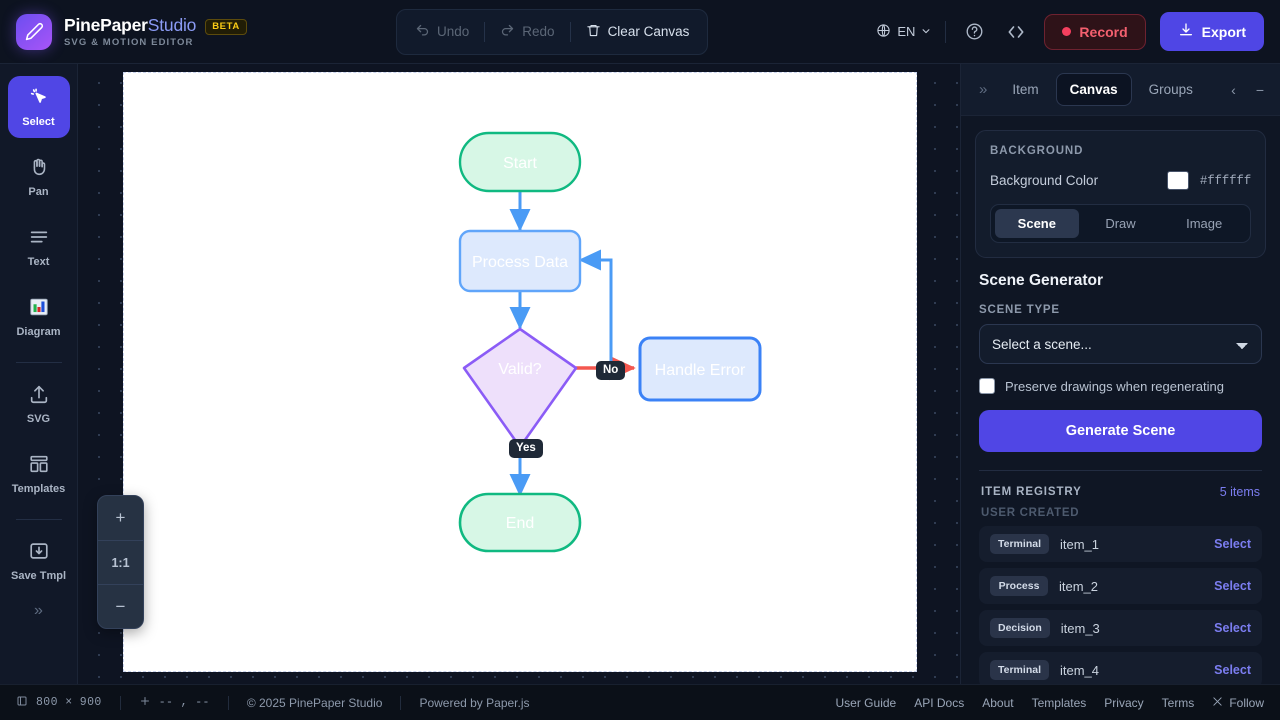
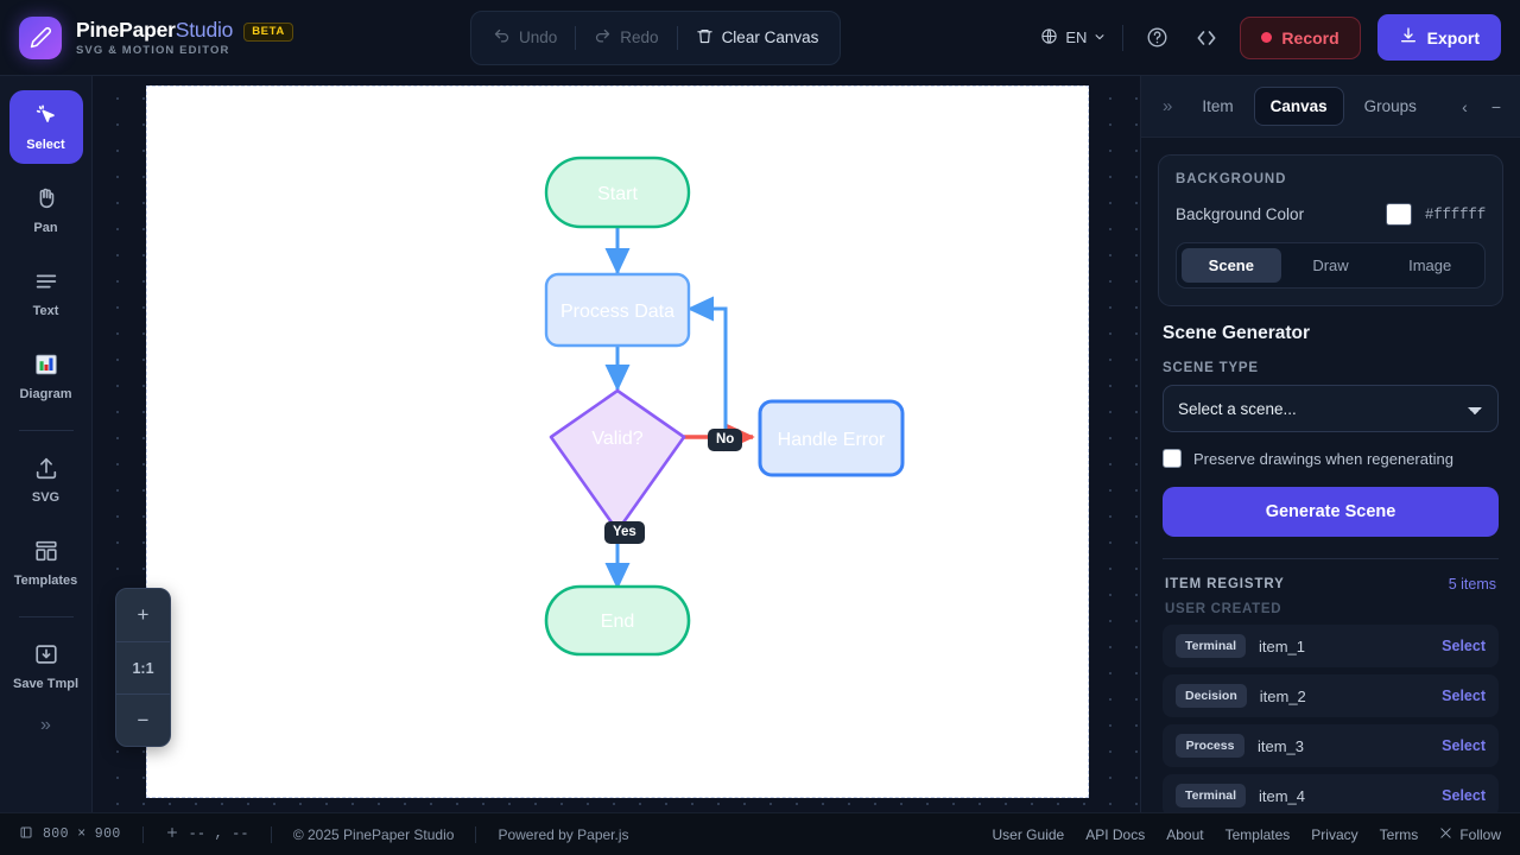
  PinePaperStudio BETA
  SVG & MOTION EDITOR
  Undo
  Redo
  Clear Canvas
  EN
  Record
  Export
  Select
  Pan
  Text
  Diagram
  SVG
  Templates
  Save Tmpl
  »
  Start
  Process Data
  Valid?
  Handle Error
  End
  No
  Yes
  +
  1:1
  −
  »
  Item
  Canvas
  Groups
  ‹
  −
  BACKGROUND
  Background Color
  #ffffff
  Scene
  Draw
  Image
  Scene Generator
  SCENE TYPE
  Select a scene...
  Preserve drawings when regenerating
  Generate Scene
  ITEM REGISTRY
  5 items
  USER CREATED
  Terminal
  item_1
  Select
- Process
+ Decision
  item_2
  Select
- Decision
+ Process
  item_3
  Select
  Terminal
  item_4
  Select
  800 × 900
  -- , --
  © 2025 PinePaper Studio
  Powered by Paper.js
  User Guide
  API Docs
  About
  Templates
  Privacy
  Terms
  Follow
